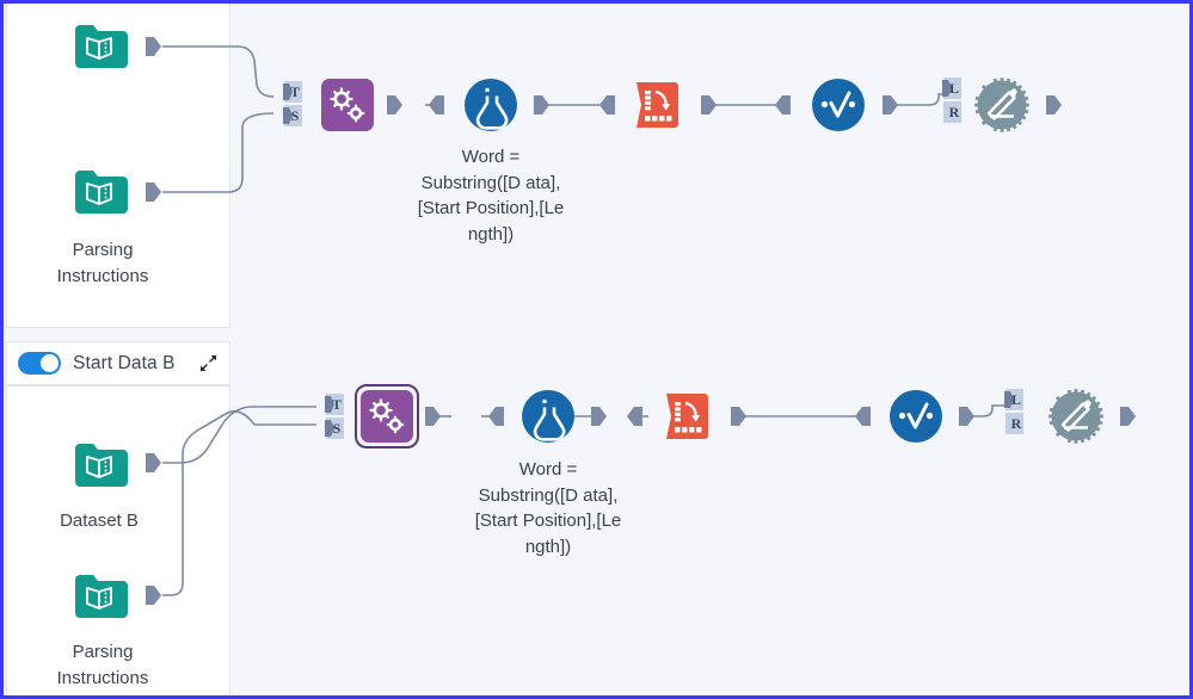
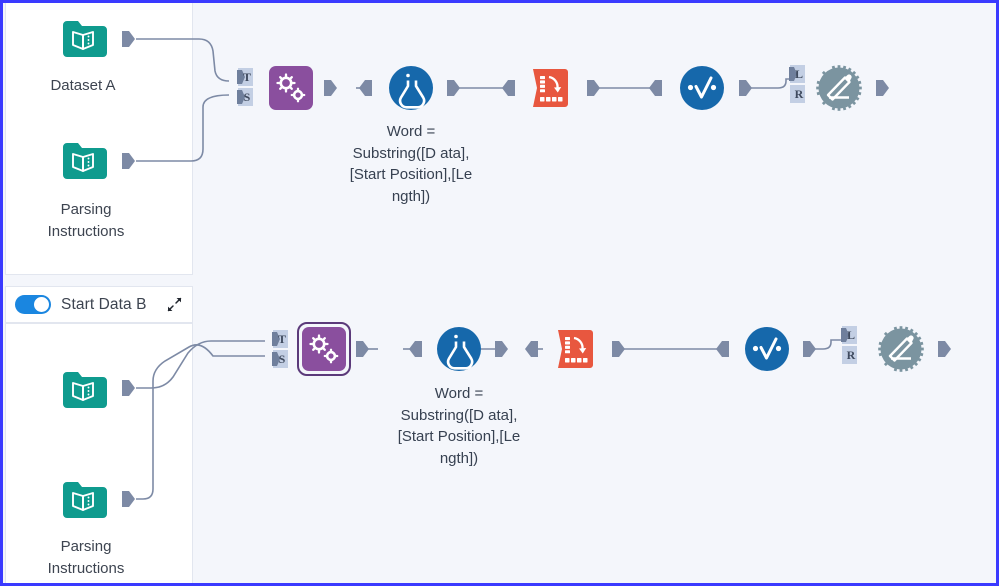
  Start Data B
+ Dataset A
  Parsing
  Instructions
  T
  S
  Word = Substring([D ata],[Start Position],[Le ngth])
  L
  R
- Dataset B
  Parsing
  Instructions
  T
  S
  Word = Substring([D ata],[Start Position],[Le ngth])
  L
  R
